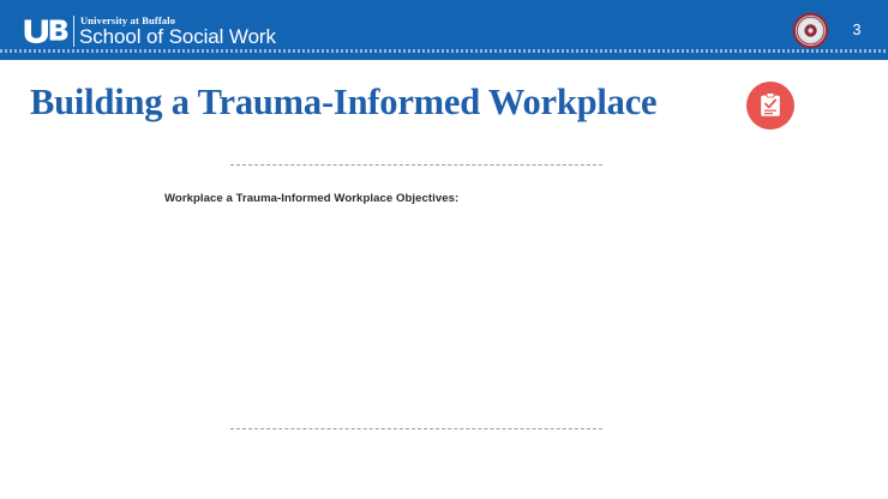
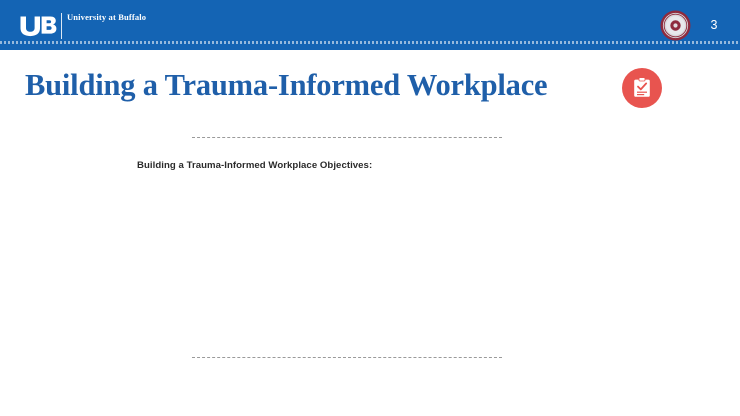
  University at Buffalo
- School of Social Work
  3
  Building a Trauma-Informed Workplace
- Workplace a Trauma-Informed Workplace Objectives:
+ Building a Trauma-Informed Workplace Objectives:
